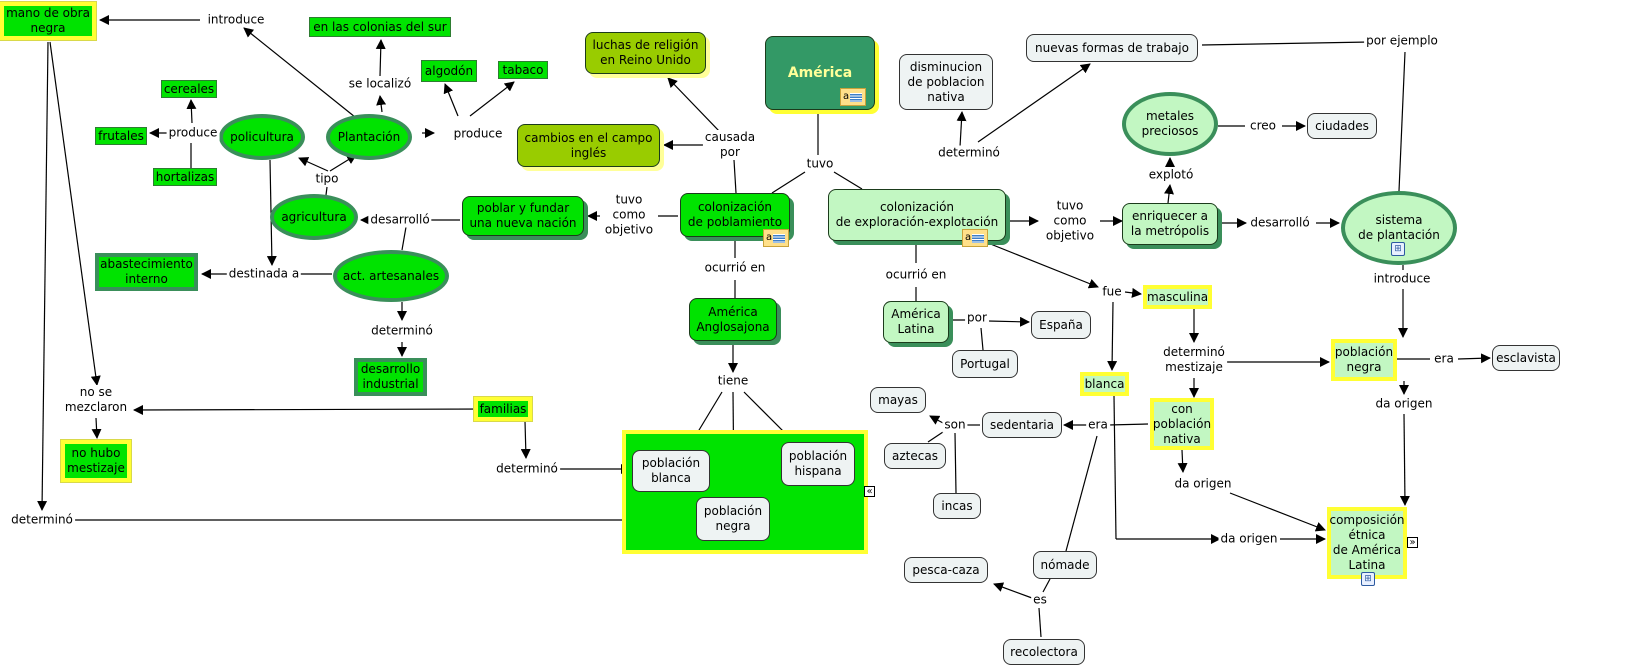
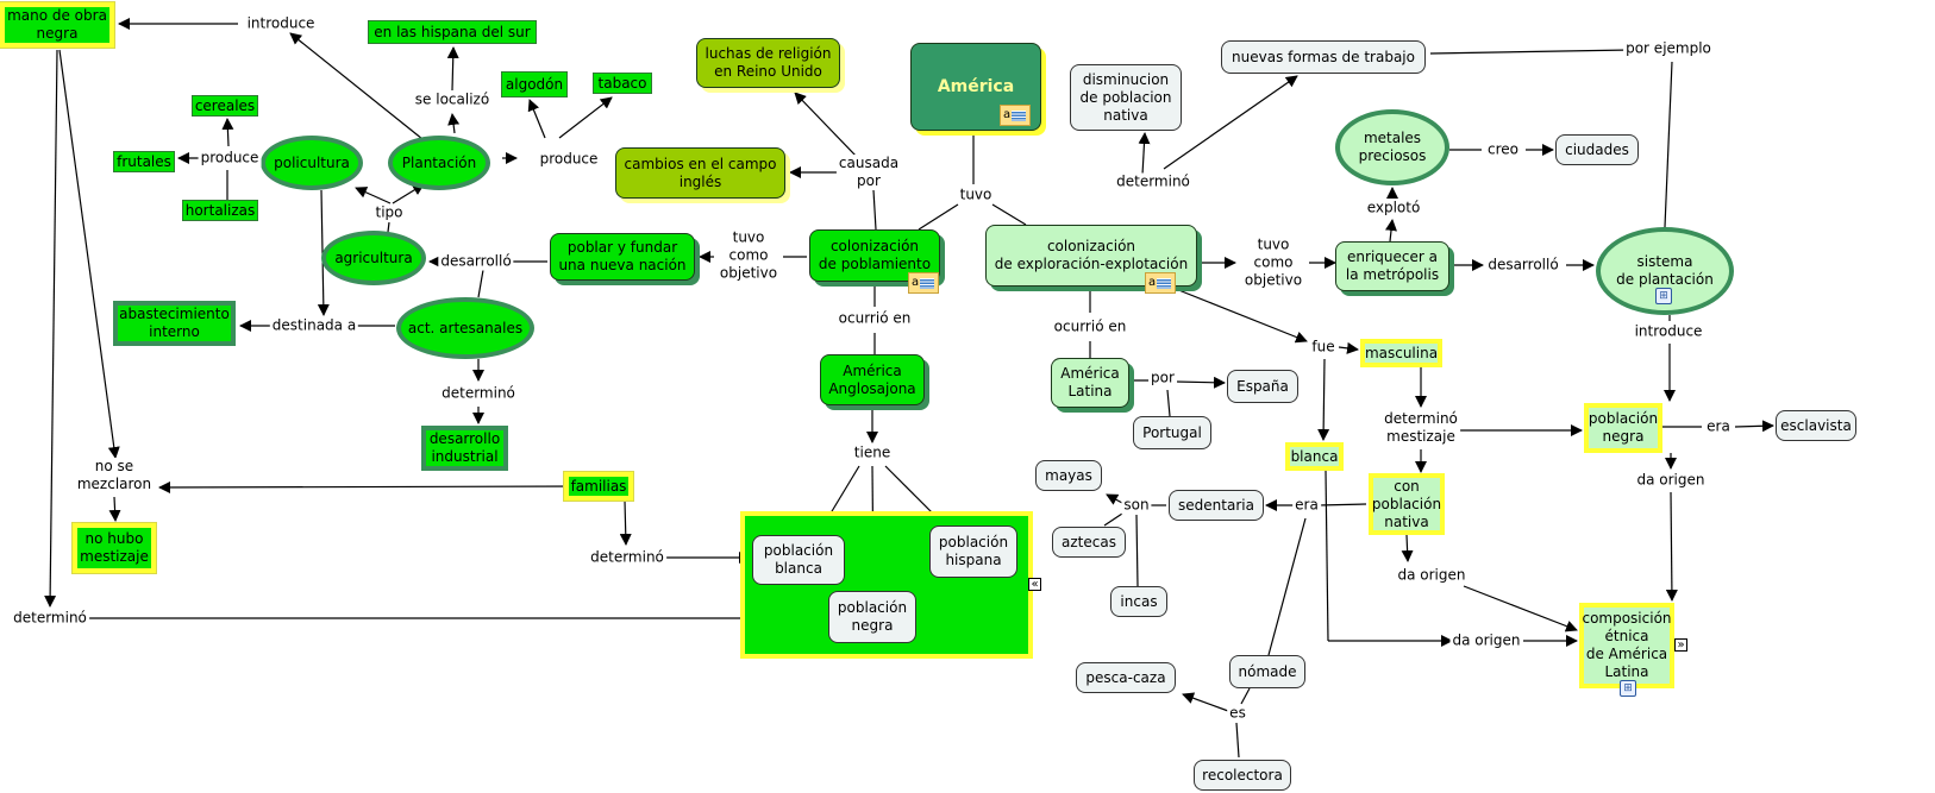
  mano de obra
  negra
- en las colonias del sur
+ en las hispana del sur
  algodón
  tabaco
  cereales
  frutales
  hortalizas
  policultura
  Plantación
  agricultura
  act. artesanales
  abastecimiento
  interno
  desarrollo
  industrial
  no hubo
  mestizaje
  familias
  luchas de religión
  en Reino Unido
  cambios en el campo
  inglés
  poblar y fundar
  una nueva nación
  colonización
  de poblamiento
  a
  América
  a
  América
  Anglosajona
  población
  blanca
  población
  hispana
  población
  negra
  «
  disminucion
  de poblacion
  nativa
  nuevas formas de trabajo
  colonización
  de exploración-explotación
  a
  metales
  preciosos
  ciudades
  enriquecer a
  la metrópolis
  sistema
  de plantación
  ⊞
  América
  Latina
  España
  Portugal
  masculina
  blanca
  con
  población
  nativa
  población
  negra
  esclavista
  composición
  étnica
  de América
  Latina
  ⊞
  »
  mayas
  aztecas
  incas
  sedentaria
  nómade
  pesca-caza
  recolectora
  introduce
  se localizó
  produce
  produce
  tipo
  desarrolló
  destinada a
  determinó
  no se
  mezclaron
  determinó
  determinó
  causada
  por
  tuvo
  como
  objetivo
  tuvo
  ocurrió en
  tiene
  determinó
  tuvo
  como
  objetivo
  explotó
  creo
  desarrolló
  por ejemplo
  introduce
  ocurrió en
  por
  fue
  determinó
  mestizaje
  era
  da origen
  da origen
  da origen
  era
  son
  es
